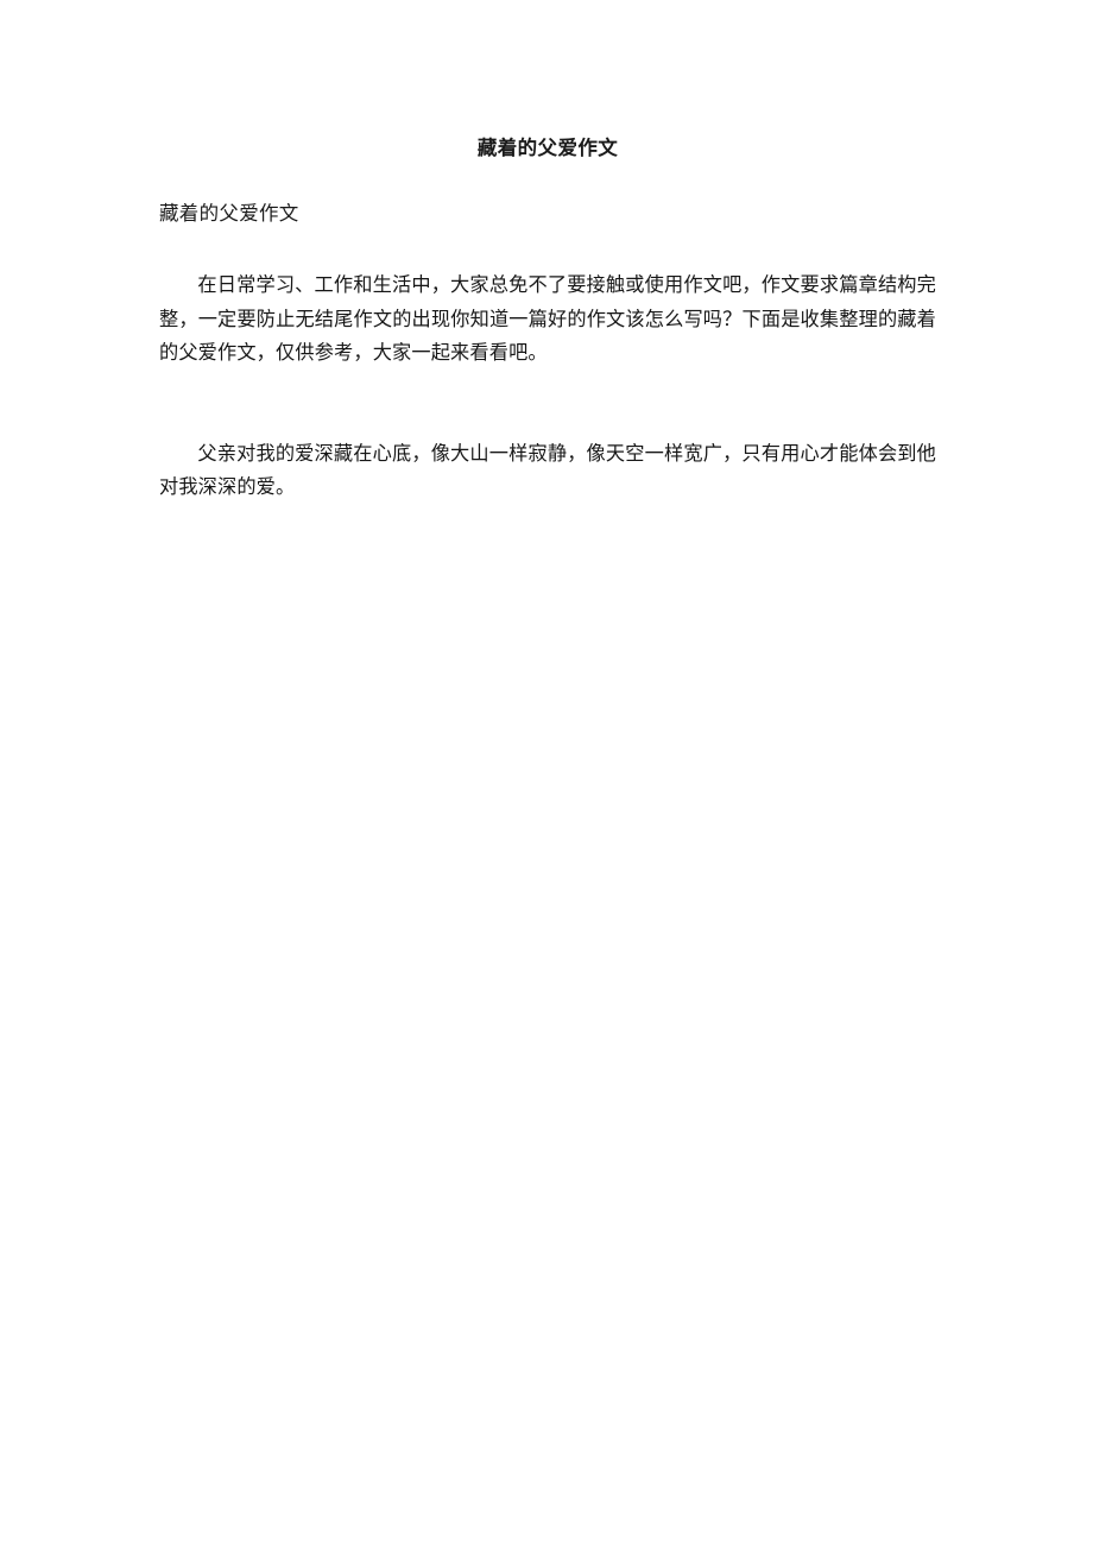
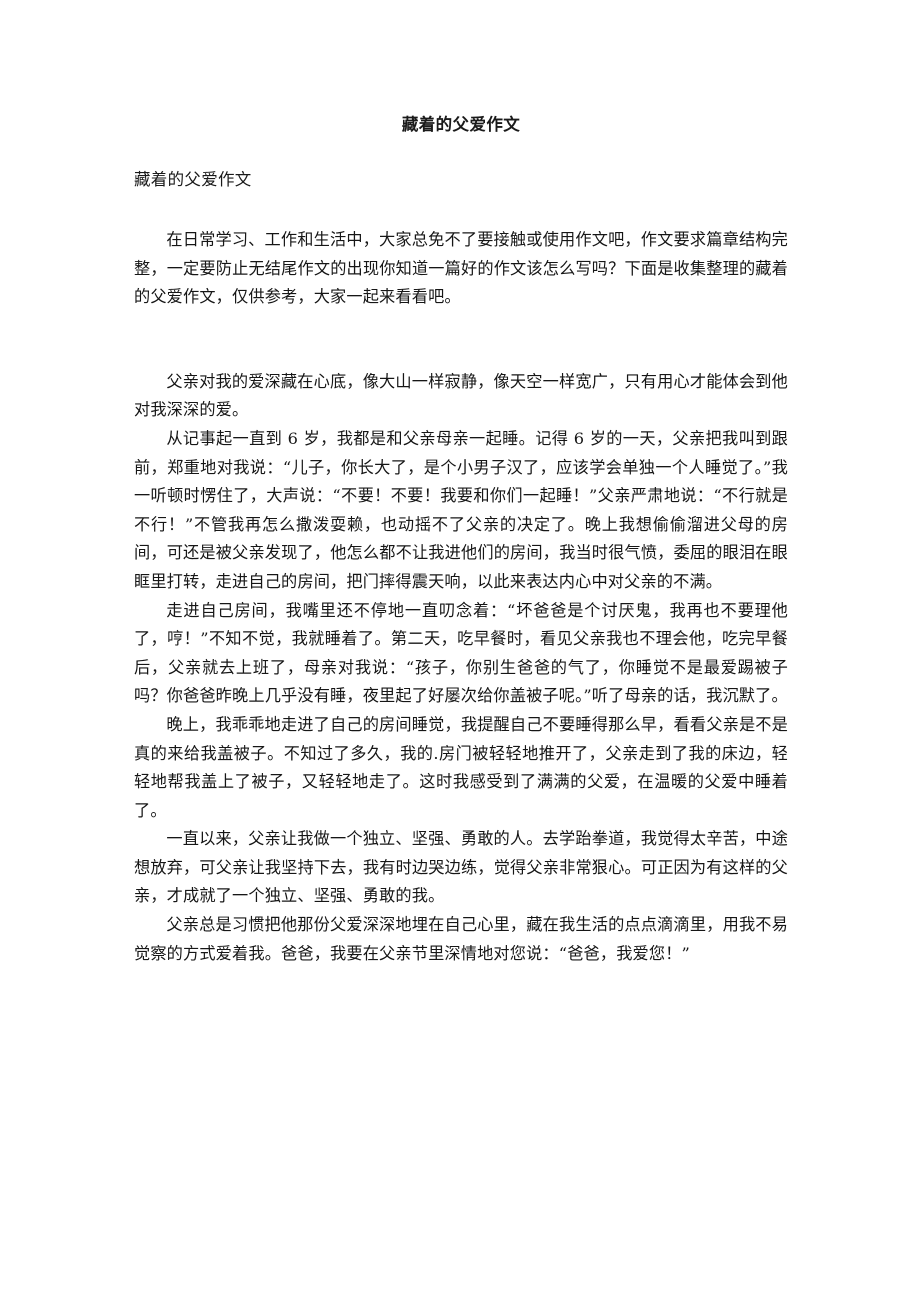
  藏着的父爱作文
  藏着的父爱作文
  在日常学习、工作和生活中，大家总免不了要接触或使用作文吧，作文要求篇章结构完整，一定要防止无结尾作文的出现你知道一篇好的作文该怎么写吗？下面是收集整理的藏着的父爱作文，仅供参考，大家一起来看看吧。
  父亲对我的爱深藏在心底，像大山一样寂静，像天空一样宽广，只有用心才能体会到他对我深深的爱。
+ 从记事起一直到 6 岁，我都是和父亲母亲一起睡。记得 6 岁的一天，父亲把我叫到跟前，郑重地对我说：“儿子，你长大了，是个小男子汉了，应该学会单独一个人睡觉了。”我一听顿时愣住了，大声说：“不要！不要！我要和你们一起睡！”父亲严肃地说：“不行就是不行！”不管我再怎么撒泼耍赖，也动摇不了父亲的决定了。晚上我想偷偷溜进父母的房间，可还是被父亲发现了，他怎么都不让我进他们的房间，我当时很气愤，委屈的眼泪在眼眶里打转，走进自己的房间，把门摔得震天响，以此来表达内心中对父亲的不满。
+ 走进自己房间，我嘴里还不停地一直叨念着：“坏爸爸是个讨厌鬼，我再也不要理他了，哼！”不知不觉，我就睡着了。第二天，吃早餐时，看见父亲我也不理会他，吃完早餐后，父亲就去上班了，母亲对我说：“孩子，你别生爸爸的气了，你睡觉不是最爱踢被子吗？你爸爸昨晚上几乎没有睡，夜里起了好屡次给你盖被子呢。”听了母亲的话，我沉默了。
+ 晚上，我乖乖地走进了自己的房间睡觉，我提醒自己不要睡得那么早，看看父亲是不是真的来给我盖被子。不知过了多久，我的.房门被轻轻地推开了，父亲走到了我的床边，轻轻地帮我盖上了被子，又轻轻地走了。这时我感受到了满满的父爱，在温暖的父爱中睡着了。
+ 一直以来，父亲让我做一个独立、坚强、勇敢的人。去学跆拳道，我觉得太辛苦，中途想放弃，可父亲让我坚持下去，我有时边哭边练，觉得父亲非常狠心。可正因为有这样的父亲，才成就了一个独立、坚强、勇敢的我。
+ 父亲总是习惯把他那份父爱深深地埋在自己心里，藏在我生活的点点滴滴里，用我不易觉察的方式爱着我。爸爸，我要在父亲节里深情地对您说：“爸爸，我爱您！”
